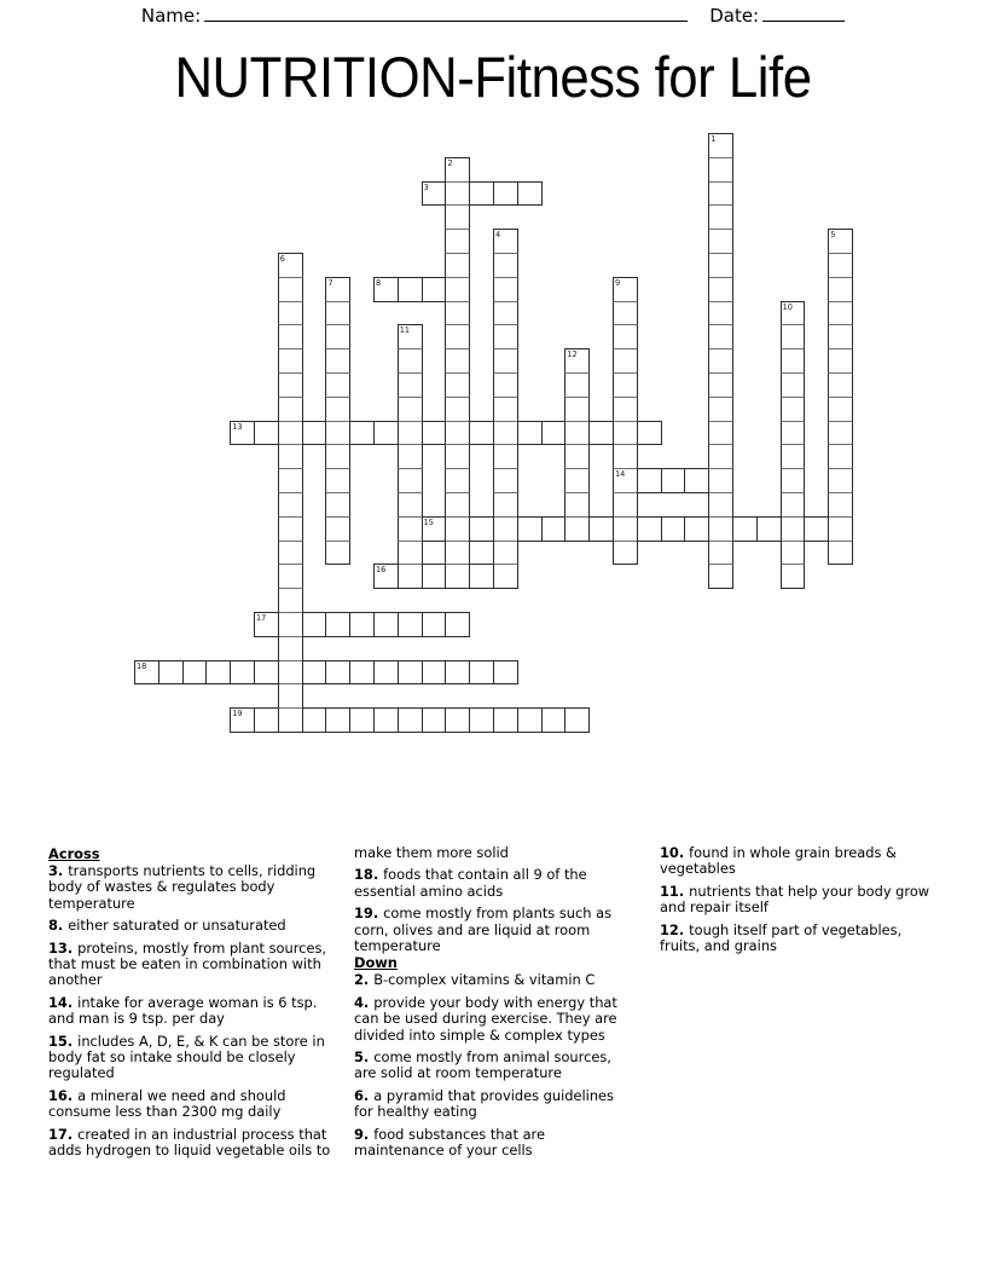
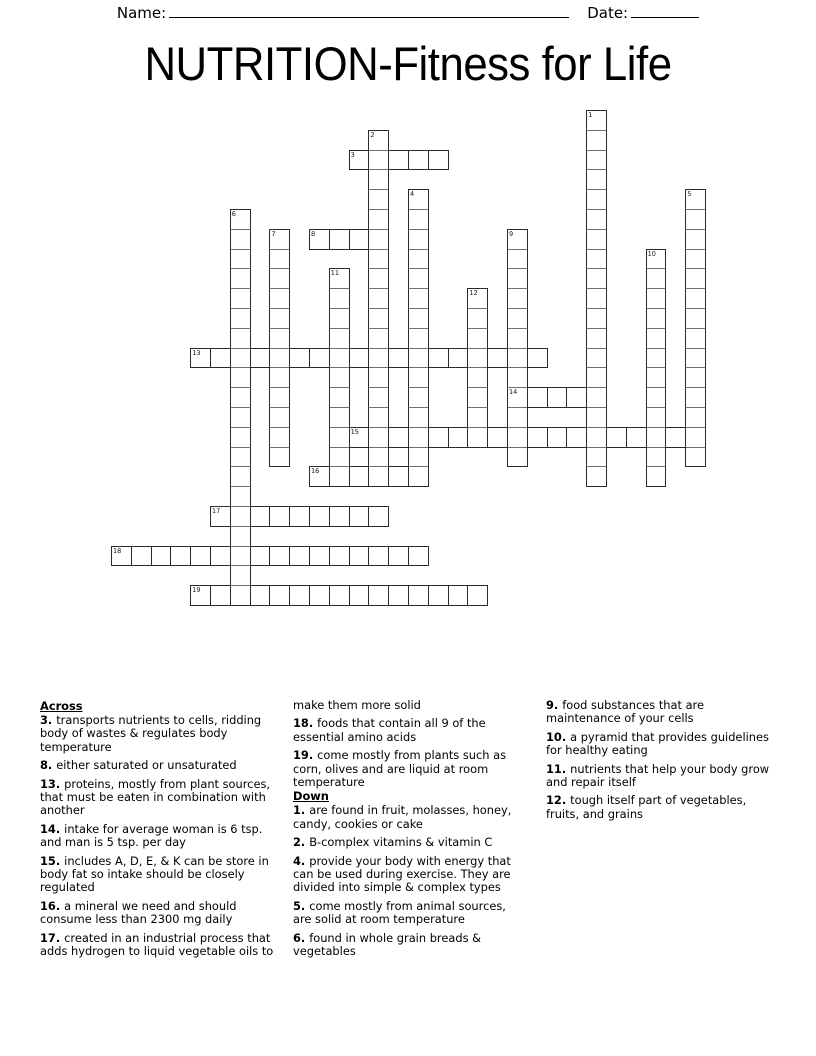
  Name:
  Date:
  NUTRITION-Fitness for Life
  1
  2
  3
  4
  5
  6
  7
  8
  9
  14
  10
  11
  12
  13
  15
  16
  17
  18
  19
  Across
  3. transports nutrients to cells, ridding body of wastes & regulates body temperature
  8. either saturated or unsaturated
  13. proteins, mostly from plant sources, that must be eaten in combination with another
- 14. intake for average woman is 6 tsp. and man is 9 tsp. per day
+ 14. intake for average woman is 6 tsp. and man is 5 tsp. per day
  15. includes A, D, E, & K can be store in body fat so intake should be closely regulated
  16. a mineral we need and should consume less than 2300 mg daily
  17. created in an industrial process that adds hydrogen to liquid vegetable oils to make them more solid
  18. foods that contain all 9 of the essential amino acids
  19. come mostly from plants such as corn, olives and are liquid at room temperature
  Down
+ 1. are found in fruit, molasses, honey, candy, cookies or cake
  2. B-complex vitamins & vitamin C
  4. provide your body with energy that can be used during exercise. They are divided into simple & complex types
  5. come mostly from animal sources, are solid at room temperature
- 6. a pyramid that provides guidelines for healthy eating
+ 6. found in whole grain breads & vegetables
  9. food substances that are maintenance of your cells
- 10. found in whole grain breads & vegetables
+ 10. a pyramid that provides guidelines for healthy eating
  11. nutrients that help your body grow and repair itself
  12. tough itself part of vegetables, fruits, and grains
